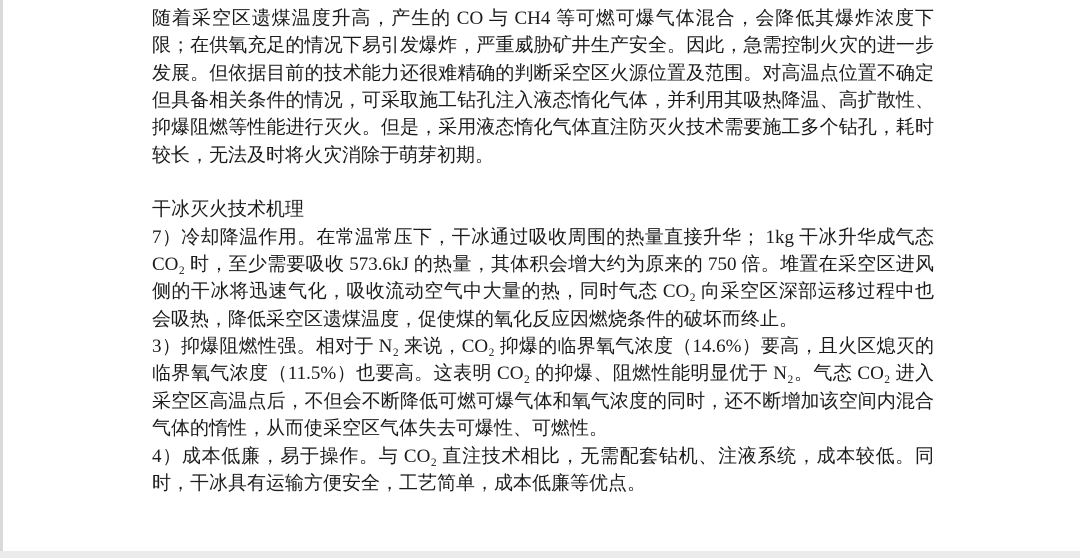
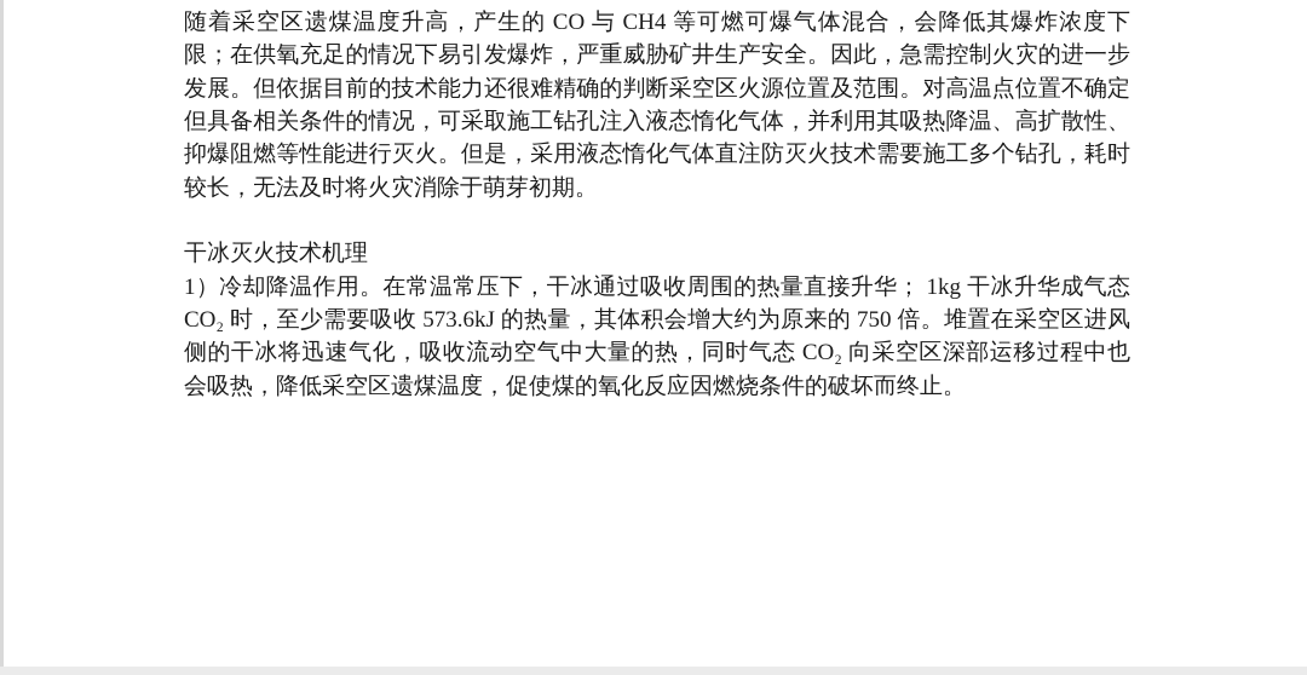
  随着采空区遗煤温度升高，产生的 CO 与 CH4 等可燃可爆气体混合，会降低其爆炸浓度下限；在供氧充足的情况下易引发爆炸，严重威胁矿井生产安全。因此，急需控制火灾的进一步发展。但依据目前的技术能力还很难精确的判断采空区火源位置及范围。对高温点位置不确定但具备相关条件的情况，可采取施工钻孔注入液态惰化气体，并利用其吸热降温、高扩散性、抑爆阻燃等性能进行灭火。但是，采用液态惰化气体直注防灭火技术需要施工多个钻孔，耗时较长，无法及时将火灾消除于萌芽初期。
  干冰灭火技术机理
- 7）冷却降温作用。在常温常压下，干冰通过吸收周围的热量直接升华； 1kg 干冰升华成气态CO₂ 时，至少需要吸收 573.6kJ 的热量，其体积会增大约为原来的 750 倍。堆置在采空区进风侧的干冰将迅速气化，吸收流动空气中大量的热，同时气态 CO₂ 向采空区深部运移过程中也会吸热，降低采空区遗煤温度，促使煤的氧化反应因燃烧条件的破坏而终止。
+ 1）冷却降温作用。在常温常压下，干冰通过吸收周围的热量直接升华； 1kg 干冰升华成气态CO₂ 时，至少需要吸收 573.6kJ 的热量，其体积会增大约为原来的 750 倍。堆置在采空区进风侧的干冰将迅速气化，吸收流动空气中大量的热，同时气态 CO₂ 向采空区深部运移过程中也会吸热，降低采空区遗煤温度，促使煤的氧化反应因燃烧条件的破坏而终止。
- 3）抑爆阻燃性强。相对于 N₂ 来说，CO₂ 抑爆的临界氧气浓度（14.6%）要高，且火区熄灭的临界氧气浓度（11.5%）也要高。这表明 CO₂ 的抑爆、阻燃性能明显优于 N₂。气态 CO₂ 进入采空区高温点后，不但会不断降低可燃可爆气体和氧气浓度的同时，还不断增加该空间内混合气体的惰性，从而使采空区气体失去可爆性、可燃性。
- 4）成本低廉，易于操作。与 CO₂ 直注技术相比，无需配套钻机、注液系统，成本较低。同时，干冰具有运输方便安全，工艺简单，成本低廉等优点。
